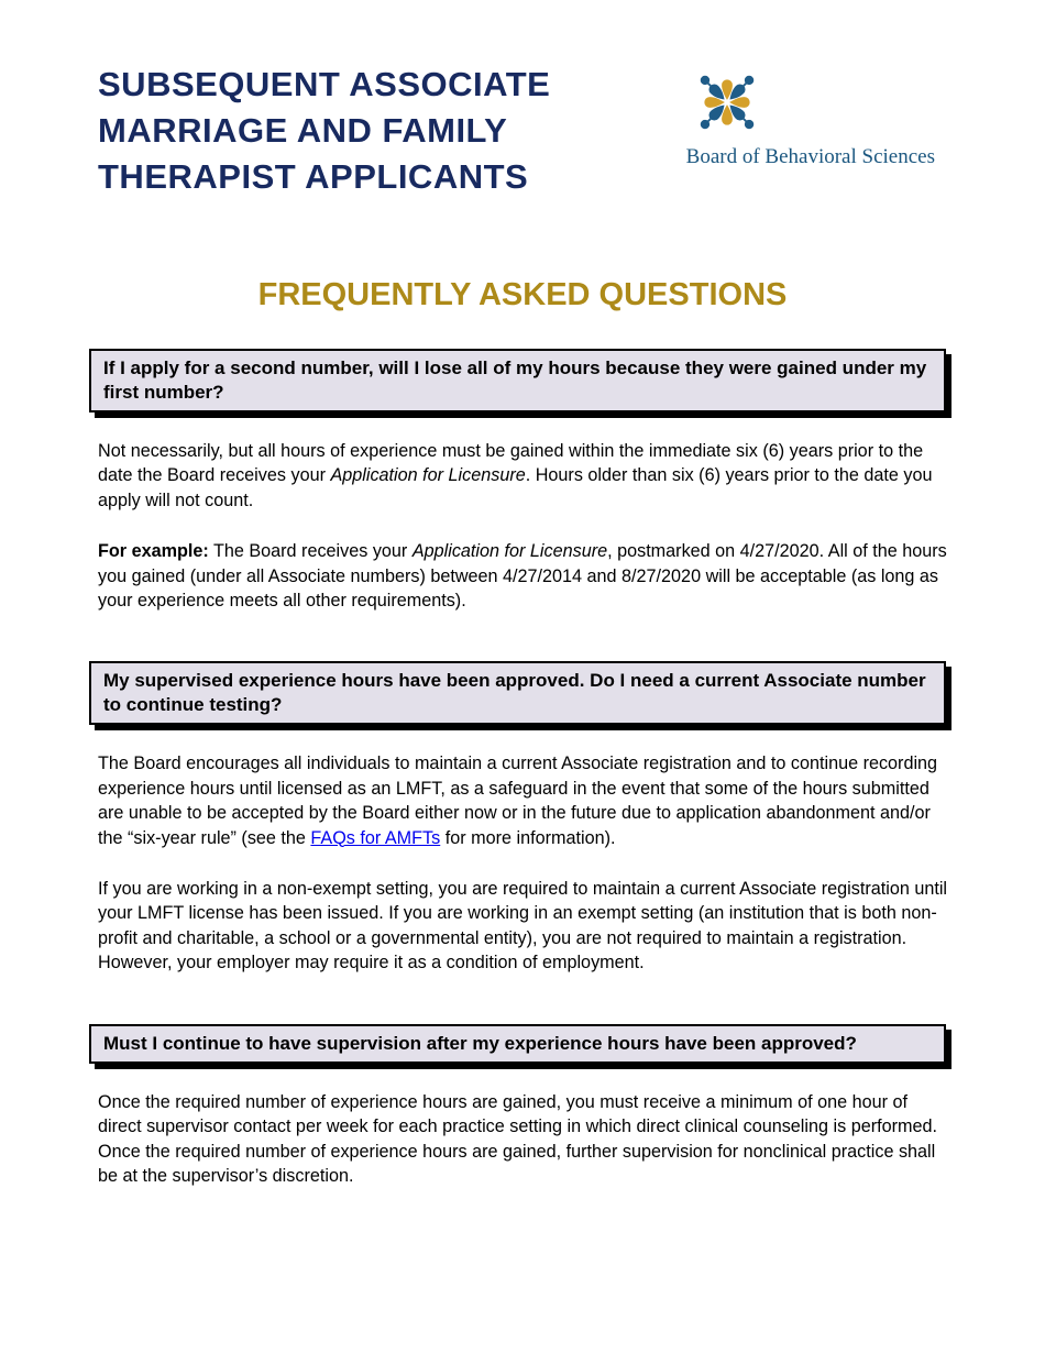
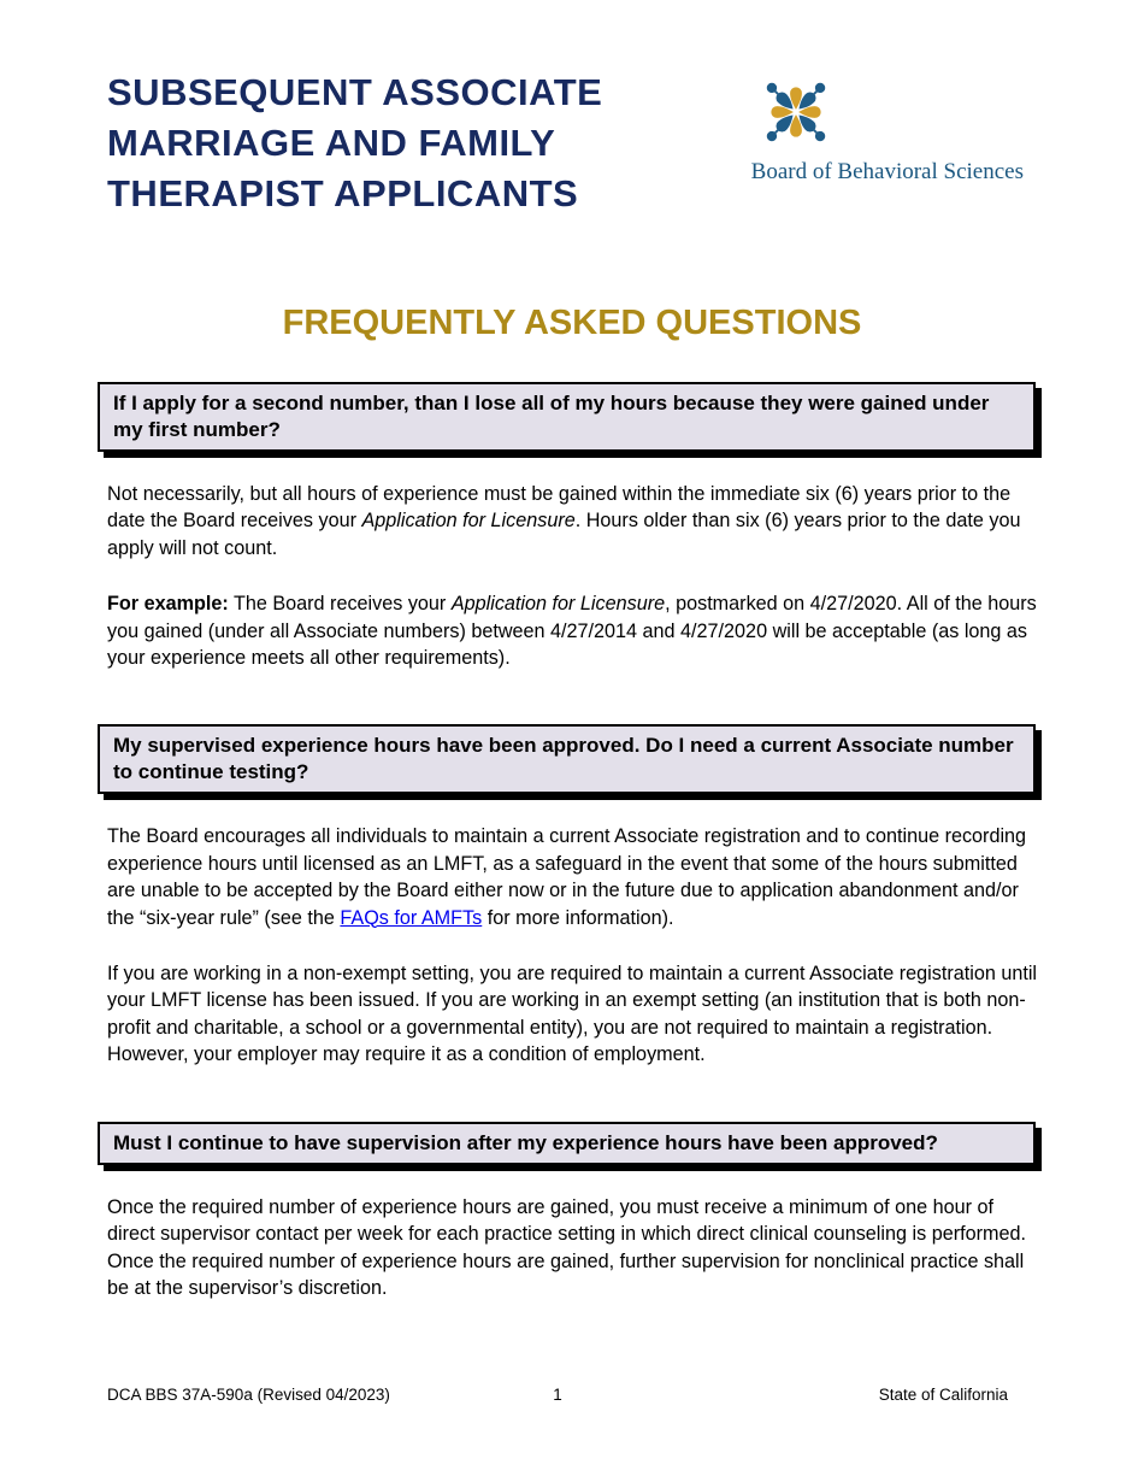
  SUBSEQUENT ASSOCIATE
  MARRIAGE AND FAMILY
  THERAPIST APPLICANTS
  Board of Behavioral Sciences
  FREQUENTLY ASKED QUESTIONS
- If I apply for a second number, will I lose all of my hours because they were gained under my first number?
+ If I apply for a second number, than I lose all of my hours because they were gained under my first number?
  Not necessarily, but all hours of experience must be gained within the immediate six (6) years prior to the date the Board receives your Application for Licensure. Hours older than six (6) years prior to the date you apply will not count.
- For example: The Board receives your Application for Licensure, postmarked on 4/27/2020. All of the hours you gained (under all Associate numbers) between 4/27/2014 and 8/27/2020 will be acceptable (as long as your experience meets all other requirements).
+ For example: The Board receives your Application for Licensure, postmarked on 4/27/2020. All of the hours you gained (under all Associate numbers) between 4/27/2014 and 4/27/2020 will be acceptable (as long as your experience meets all other requirements).
  My supervised experience hours have been approved. Do I need a current Associate number to continue testing?
  The Board encourages all individuals to maintain a current Associate registration and to continue recording experience hours until licensed as an LMFT, as a safeguard in the event that some of the hours submitted are unable to be accepted by the Board either now or in the future due to application abandonment and/or the “six-year rule” (see the FAQs for AMFTs for more information).
  If you are working in a non-exempt setting, you are required to maintain a current Associate registration until your LMFT license has been issued. If you are working in an exempt setting (an institution that is both non-profit and charitable, a school or a governmental entity), you are not required to maintain a registration. However, your employer may require it as a condition of employment.
  Must I continue to have supervision after my experience hours have been approved?
  Once the required number of experience hours are gained, you must receive a minimum of one hour of direct supervisor contact per week for each practice setting in which direct clinical counseling is performed. Once the required number of experience hours are gained, further supervision for nonclinical practice shall be at the supervisor’s discretion.
+ DCA BBS 37A-590a (Revised 04/2023)
+ 1
+ State of California
